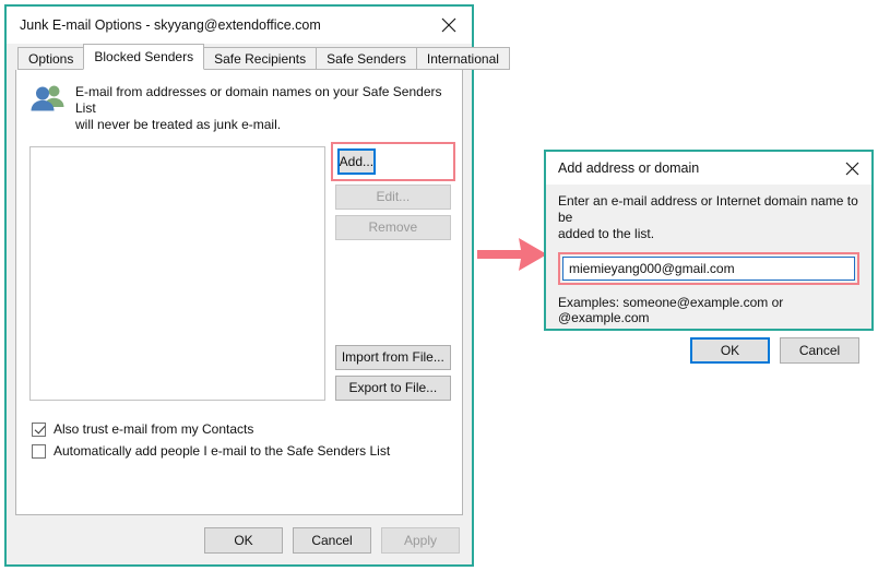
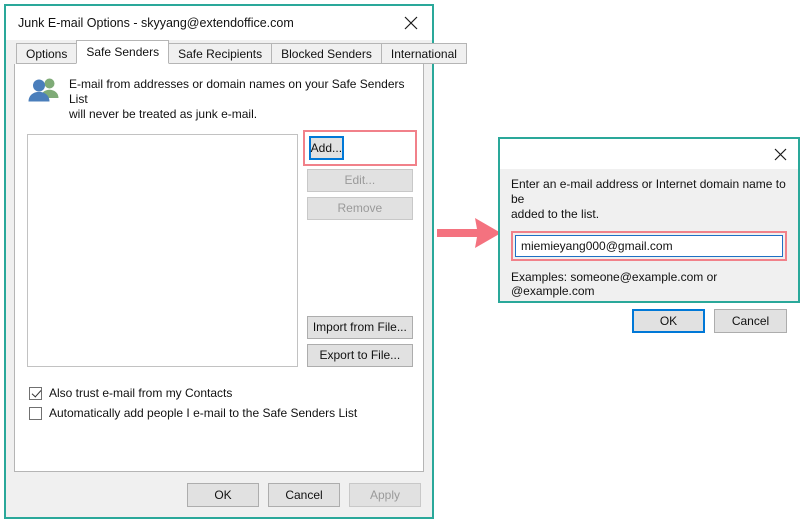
  Junk E-mail Options - skyyang@extendoffice.com
  Options
- Blocked Senders
+ Safe Senders
  Safe Recipients
- Safe Senders
+ Blocked Senders
  International
  E-mail from addresses or domain names on your Safe Senders List
  will never be treated as junk e-mail.
  Add...
  Edit...
  Remove
  Import from File...
  Export to File...
  Also trust e-mail from my Contacts
  Automatically add people I e-mail to the Safe Senders List
  OK
  Cancel
  Apply
- Add address or domain
  Enter an e-mail address or Internet domain name to be
  added to the list.
  miemieyang000@gmail.com
  Examples: someone@example.com or @example.com
  OK
  Cancel
